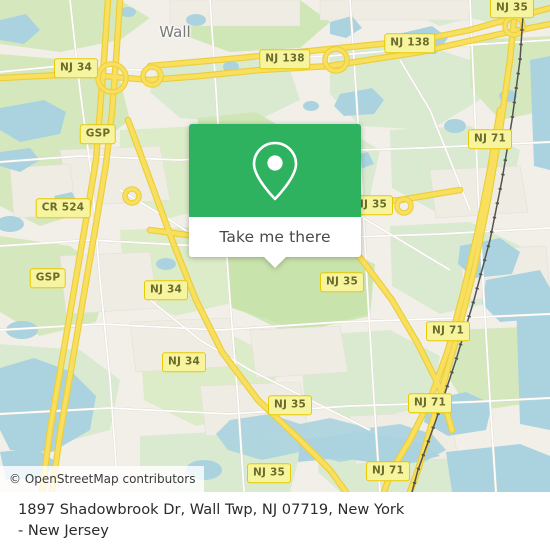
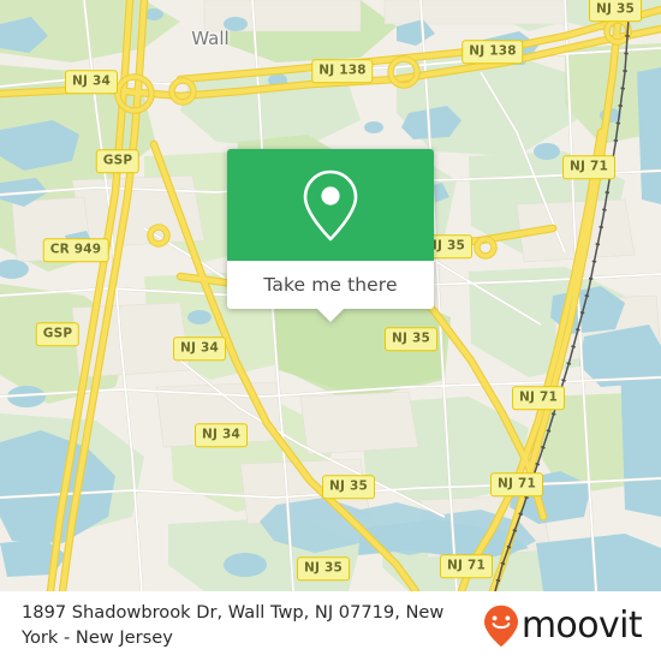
  Wall
  NJ 35
  NJ 138
  NJ 138
  NJ 34
  GSP
  NJ 71
- CR 524
+ CR 949
  J 35
  GSP
  NJ 34
  NJ 35
  NJ 71
  NJ 34
  NJ 35
  NJ 71
  NJ 35
  NJ 71
  Take me there
- © OpenStreetMap contributors
  1897 Shadowbrook Dr, Wall Twp, NJ 07719, New York - New Jersey
+ moovit
